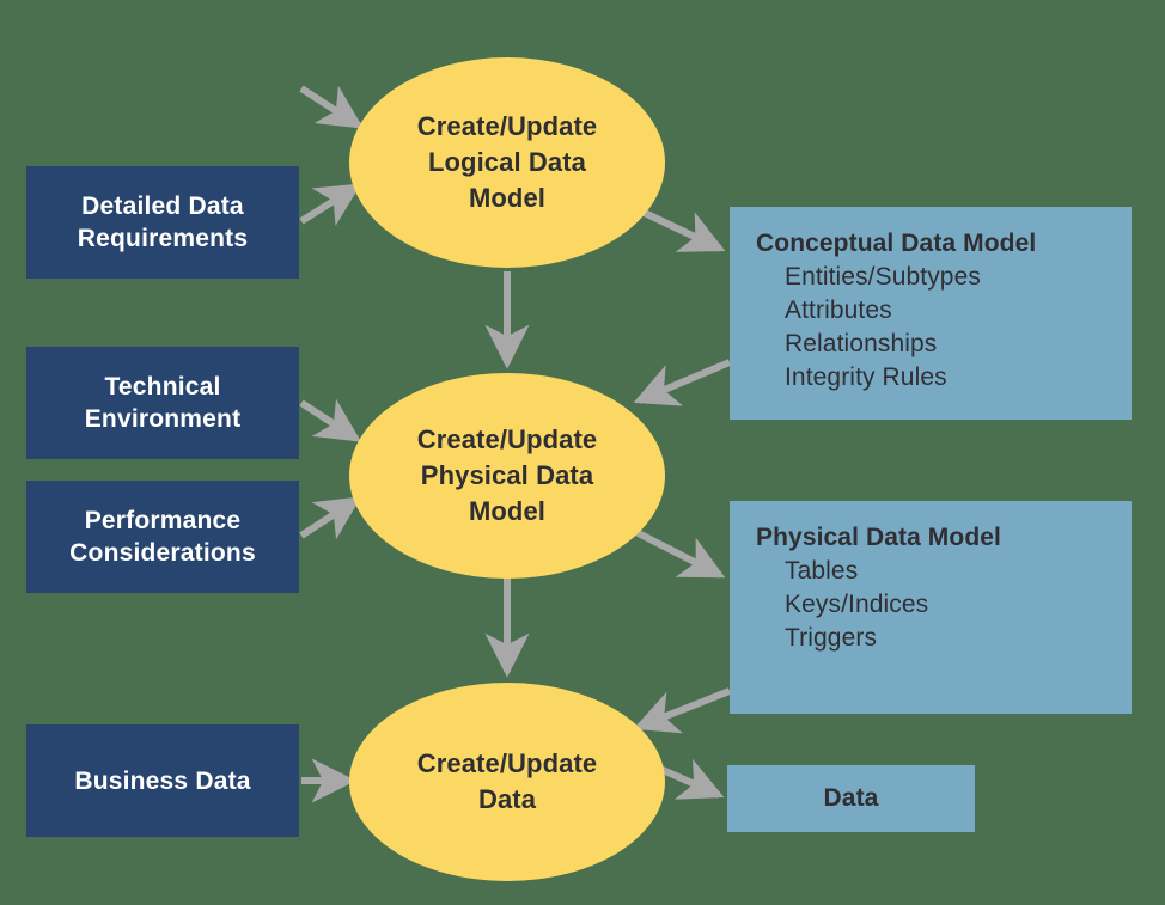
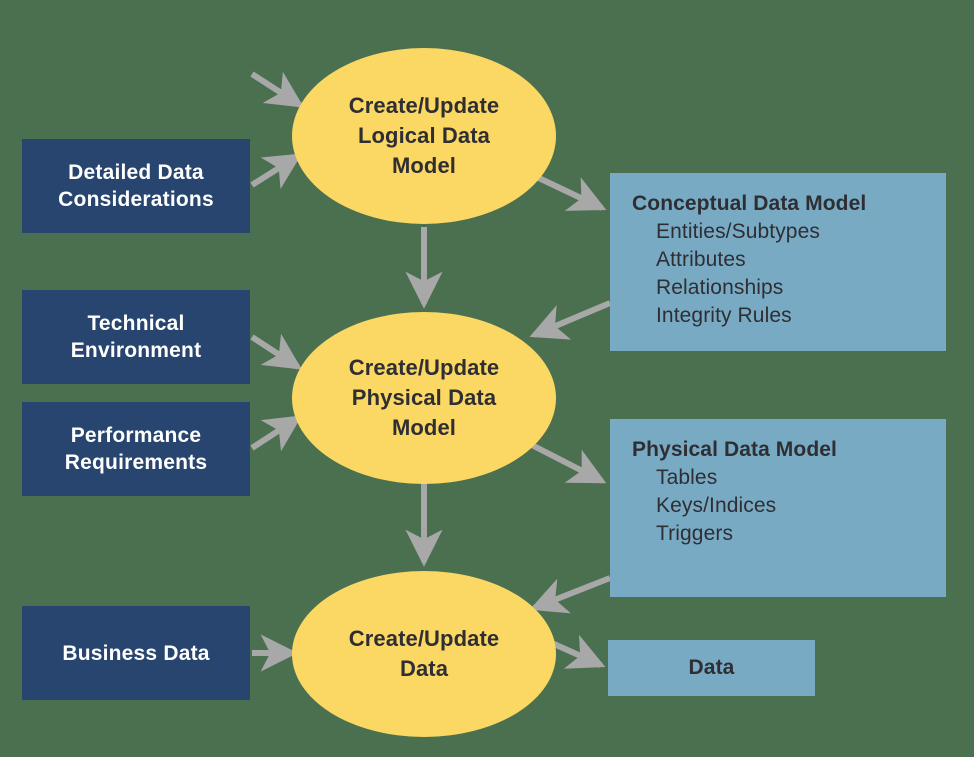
  Detailed Data
- Requirements
+ Considerations
  Technical
  Environment
  Performance
- Considerations
+ Requirements
  Business Data
  Create/Update
  Logical Data
  Model
  Create/Update
  Physical Data
  Model
  Create/Update
  Data
  Conceptual Data Model
  Entities/Subtypes
  Attributes
  Relationships
  Integrity Rules
  Physical Data Model
  Tables
  Keys/Indices
  Triggers
  Data
